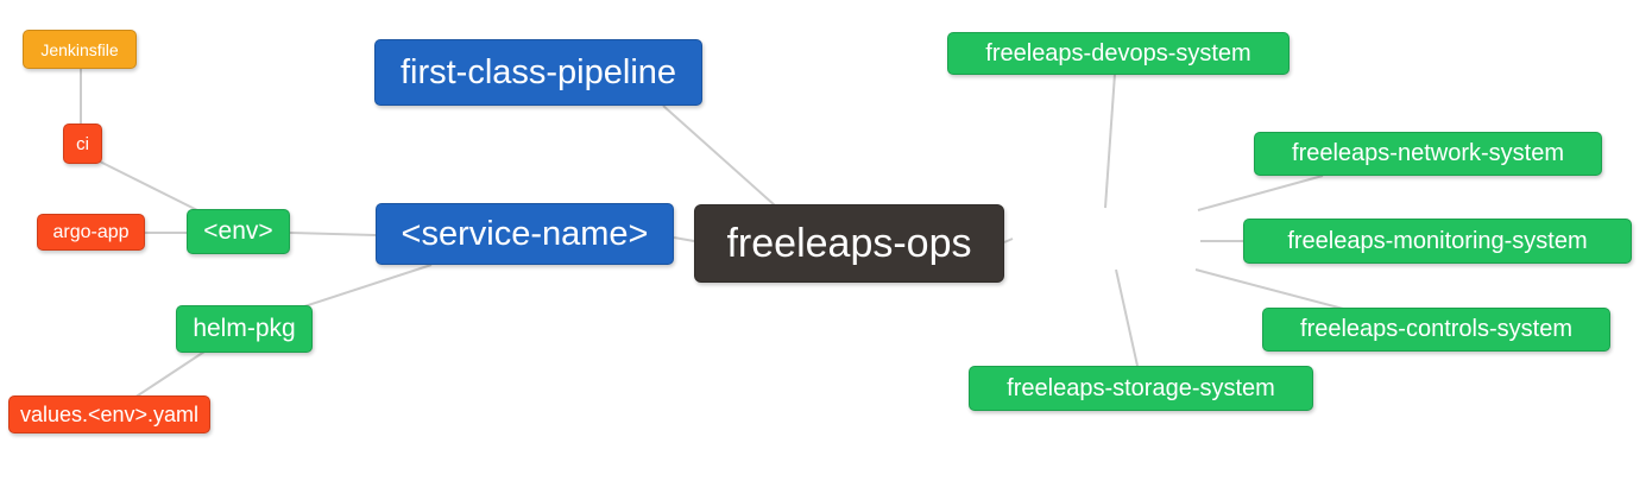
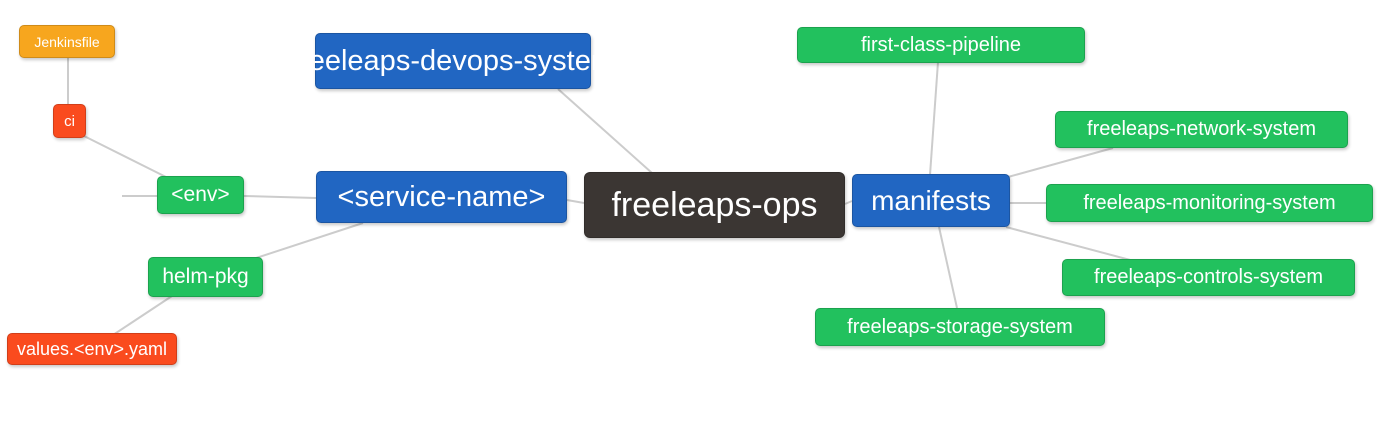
  Jenkinsfile
  ci
- argo-app
  <env>
- first-class-pipeline
+ freeleaps-devops-system
  <service-name>
  freeleaps-ops
+ manifests
  helm-pkg
  values.<env>.yaml
- freeleaps-devops-system
+ first-class-pipeline
  freeleaps-network-system
  freeleaps-monitoring-system
  freeleaps-controls-system
  freeleaps-storage-system
